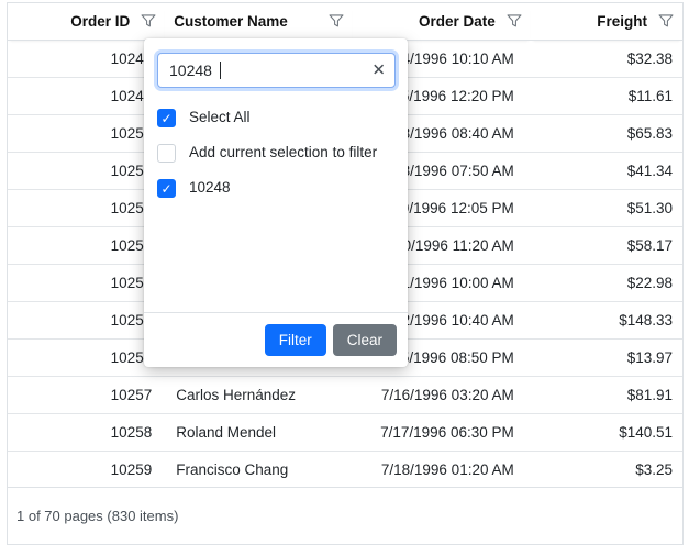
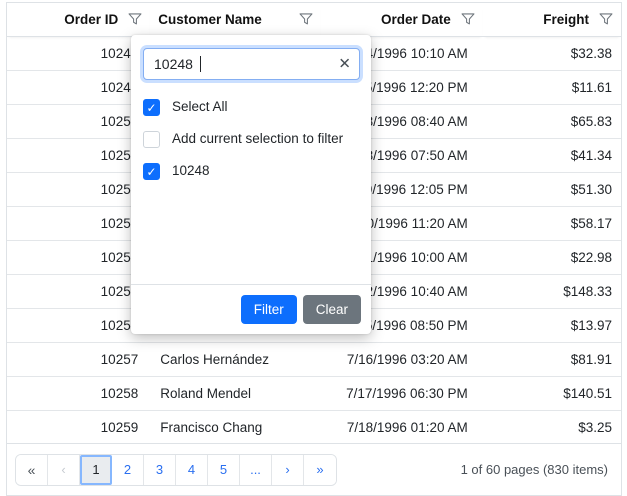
  Order ID	Customer Name	Order Date	Freight
  1024		/1996 10:10 AM	$32.38
  1024		/1996 12:20 PM	$11.61
  1025		/1996 08:40 AM	$65.83
  1025		/1996 07:50 AM	$41.34
  1025		/1996 12:05 PM	$51.30
  1025		/1996 11:20 AM	$58.17
  1025		/1996 10:00 AM	$22.98
  1025		/1996 10:40 AM	$148.33
  1025		/1996 08:50 PM	$13.97
  10257	Carlos Hernández	7/16/1996 03:20 AM	$81.91
  10258	Roland Mendel	7/17/1996 06:30 PM	$140.51
  10259	Francisco Chang	7/18/1996 01:20 AM	$3.25
+ «
+ ‹
+ 1
+ 2
+ 3
+ 4
+ 5
+ ...
+ ›
+ »
- 1 of 70 pages (830 items)
+ 1 of 60 pages (830 items)
  10248
  ✕
  ✓
  Select All
  Add current selection to filter
  ✓
  10248
  Filter
  Clear
